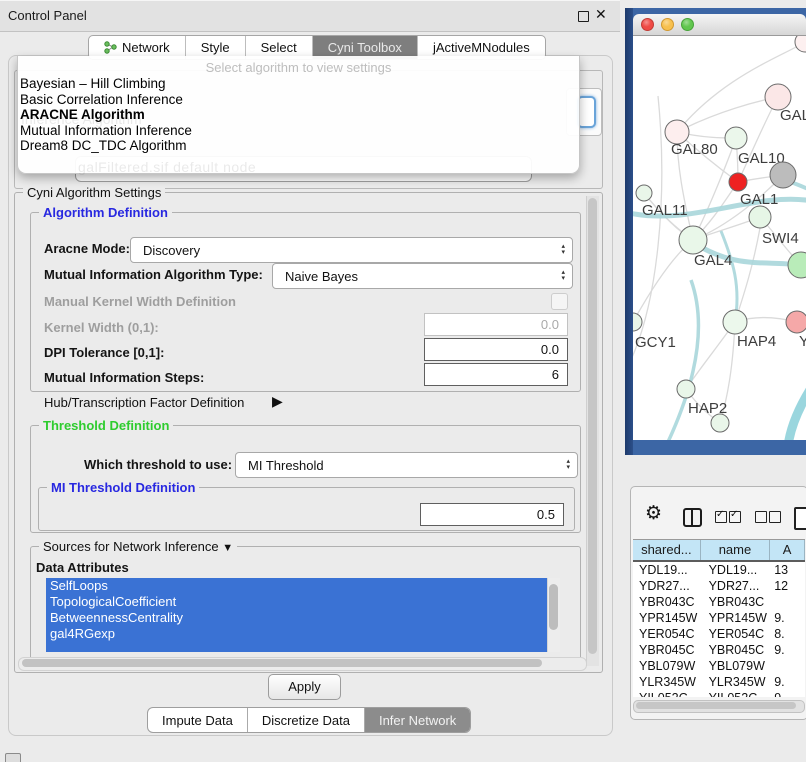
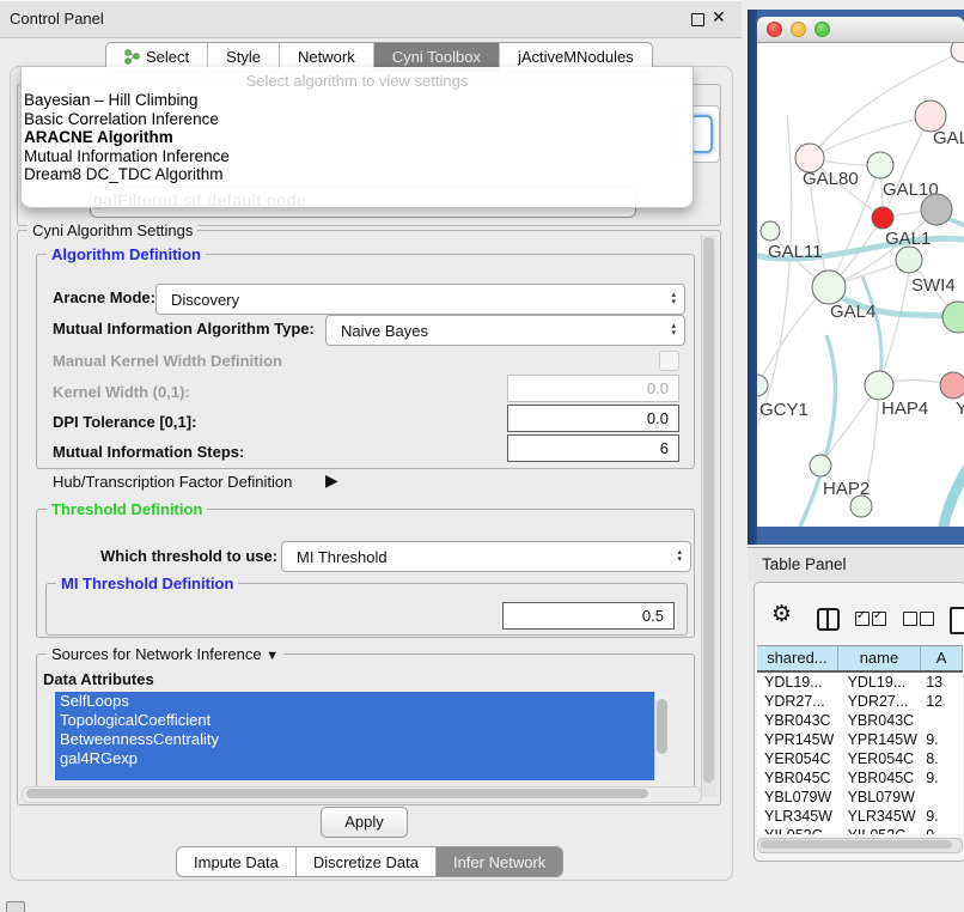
  Control Panel
  ✕
- Network
+ Select
  Style
- Select
+ Network
  Cyni Toolbox
  jActiveMNodules
  Select algorithm to view settings
  Bayesian – Hill Climbing
  Basic Correlation Inference
  ARACNE Algorithm
  Mutual Information Inference
  Dream8 DC_TDC Algorithm
  Inference Algorithm
  galFiltered.sif default node
  Cyni Algorithm Settings
  Algorithm Definition
  Aracne Mode:
  Discovery
  Mutual Information Algorithm Type:
  Naive Bayes
  Manual Kernel Width Definition
  Kernel Width (0,1):
  0.0
  DPI Tolerance [0,1]:
  0.0
  Mutual Information Steps:
  6
  Hub/Transcription Factor Definition
  ▶
  Threshold Definition
  Which threshold to use:
  MI Threshold
  MI Threshold Definition
  0.5
  Sources for Network Inference ▼
  Data Attributes
  SelfLoops
  TopologicalCoefficient
  BetweennessCentrality
  gal4RGexp
  Apply
  Impute Data
  Discretize Data
  Infer Network
  GAL80
  GAL10
  GAL1
  GAL11
  SWI4
  GAL4
  GCY1
  HAP4
  Y
  HAP2
+ Table Panel
  ⚙
  shared...
  name
  A
  YDL19...
  YDL19...
  13
  YDR27...
  YDR27...
  12
  YBR043C
  YBR043C
  YPR145W
  YPR145W
  9.
  YER054C
  YER054C
  8.
  YBR045C
  YBR045C
  9.
  YBL079W
  YBL079W
  YLR345W
  YLR345W
  9.
